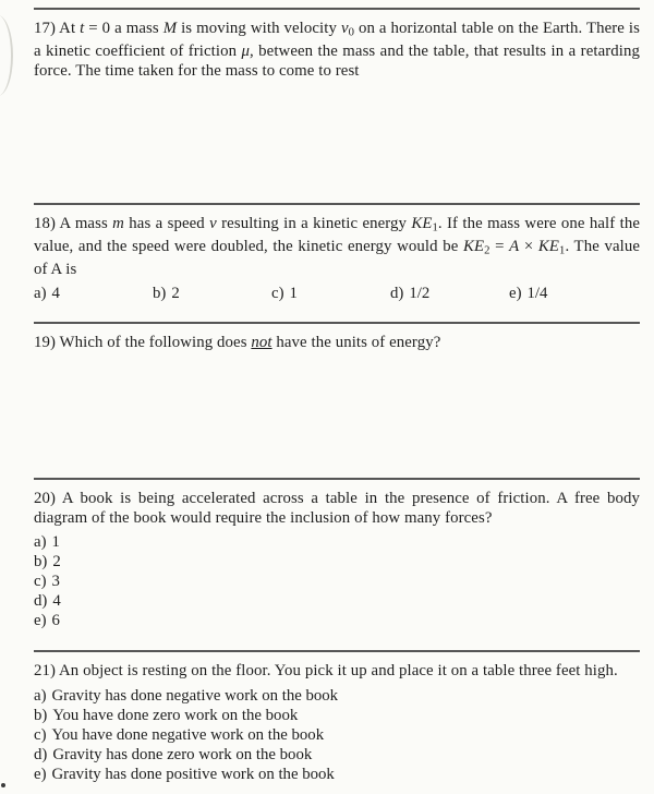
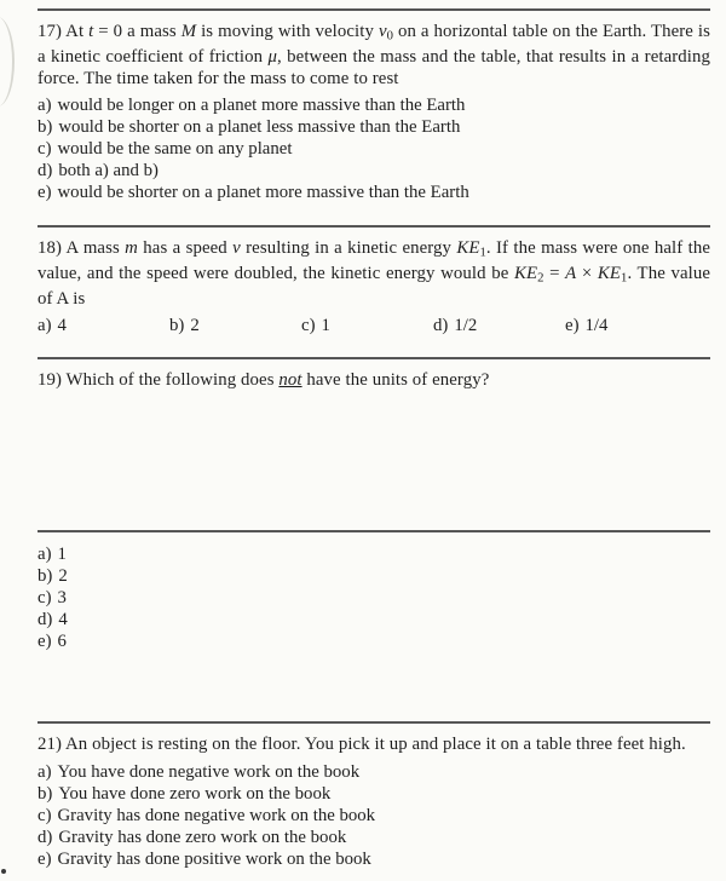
  17) At t = 0 a mass M is moving with velocity v0 on a horizontal table on the Earth. There is a kinetic coefficient of friction μ, between the mass and the table, that results in a retarding force. The time taken for the mass to come to rest
+ a) would be longer on a planet more massive than the Earth
+ b) would be shorter on a planet less massive than the Earth
+ c) would be the same on any planet
+ d) both a) and b)
+ e) would be shorter on a planet more massive than the Earth
  18) A mass m has a speed v resulting in a kinetic energy KE1. If the mass were one half the value, and the speed were doubled, the kinetic energy would be KE2 = A × KE1. The value of A is
  a) 4
  b) 2
  c) 1
  d) 1/2
  e) 1/4
  19) Which of the following does not have the units of energy?
- 20) A book is being accelerated across a table in the presence of friction. A free body diagram of the book would require the inclusion of how many forces?
  a) 1
  b) 2
  c) 3
  d) 4
  e) 6
  21) An object is resting on the floor. You pick it up and place it on a table three feet high.
- a) Gravity has done negative work on the book
+ a) You have done negative work on the book
  b) You have done zero work on the book
- c) You have done negative work on the book
+ c) Gravity has done negative work on the book
  d) Gravity has done zero work on the book
  e) Gravity has done positive work on the book
